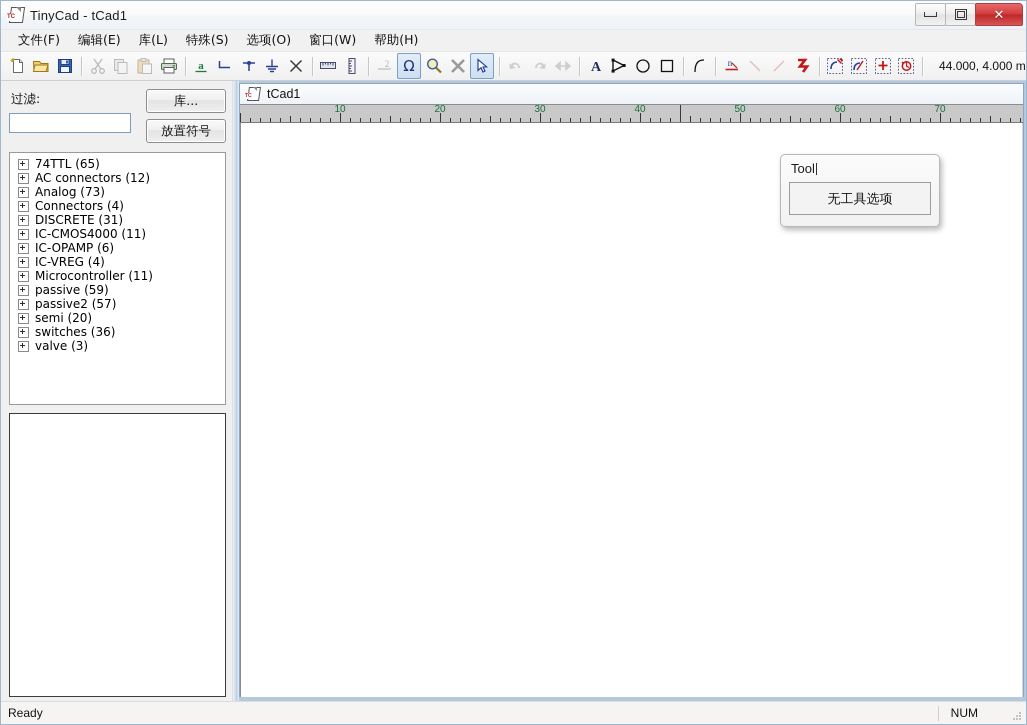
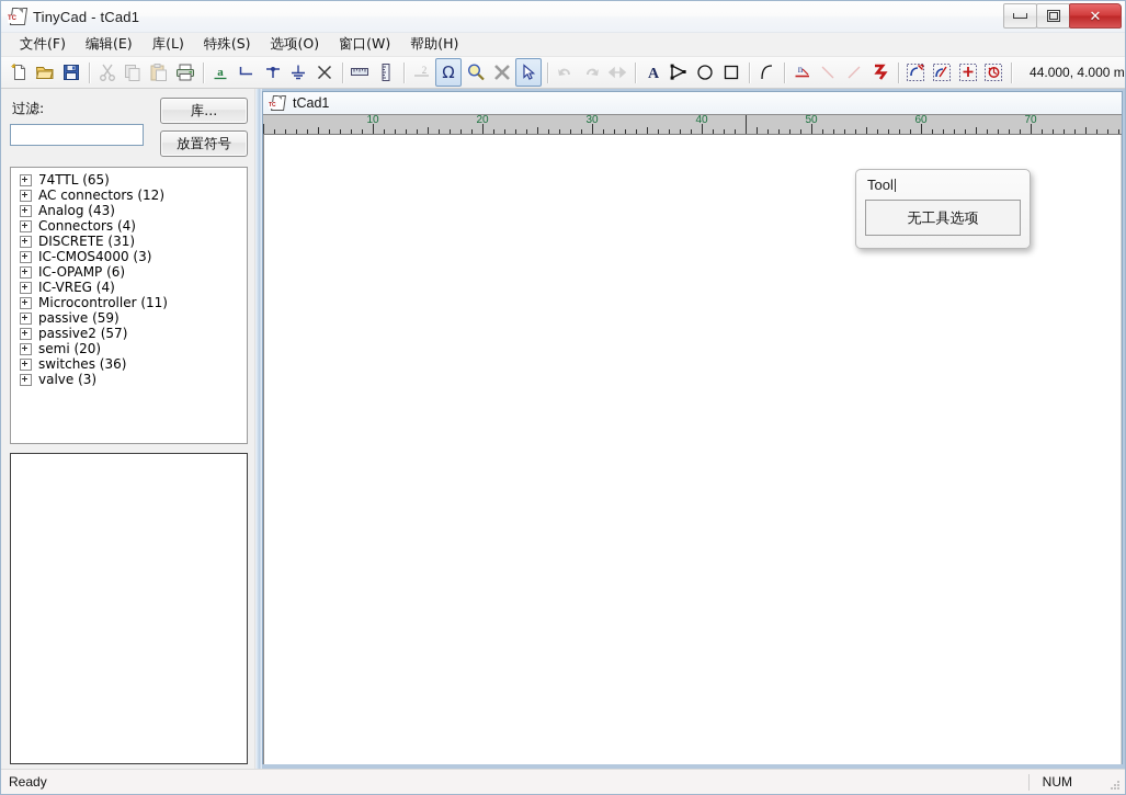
  TinyCad - tCad1
  ✕
  文件(F)
  编辑(E)
  库(L)
  特殊(S)
  选项(O)
  窗口(W)
  帮助(H)
  a
  2
  Ω
  A
  n
  44.000, 4.000 m
  过滤:
  库...
  放置符号
  74TTL (65)
  AC connectors (12)
- Analog (73)
+ Analog (43)
  Connectors (4)
  DISCRETE (31)
- IC-CMOS4000 (11)
+ IC-CMOS4000 (3)
  IC-OPAMP (6)
  IC-VREG (4)
  Microcontroller (11)
  passive (59)
  passive2 (57)
  semi (20)
  switches (36)
  valve (3)
  tCad1
  10
  20
  30
  40
  50
  60
  70
  Tool
  无工具选项
  Ready
  NUM
